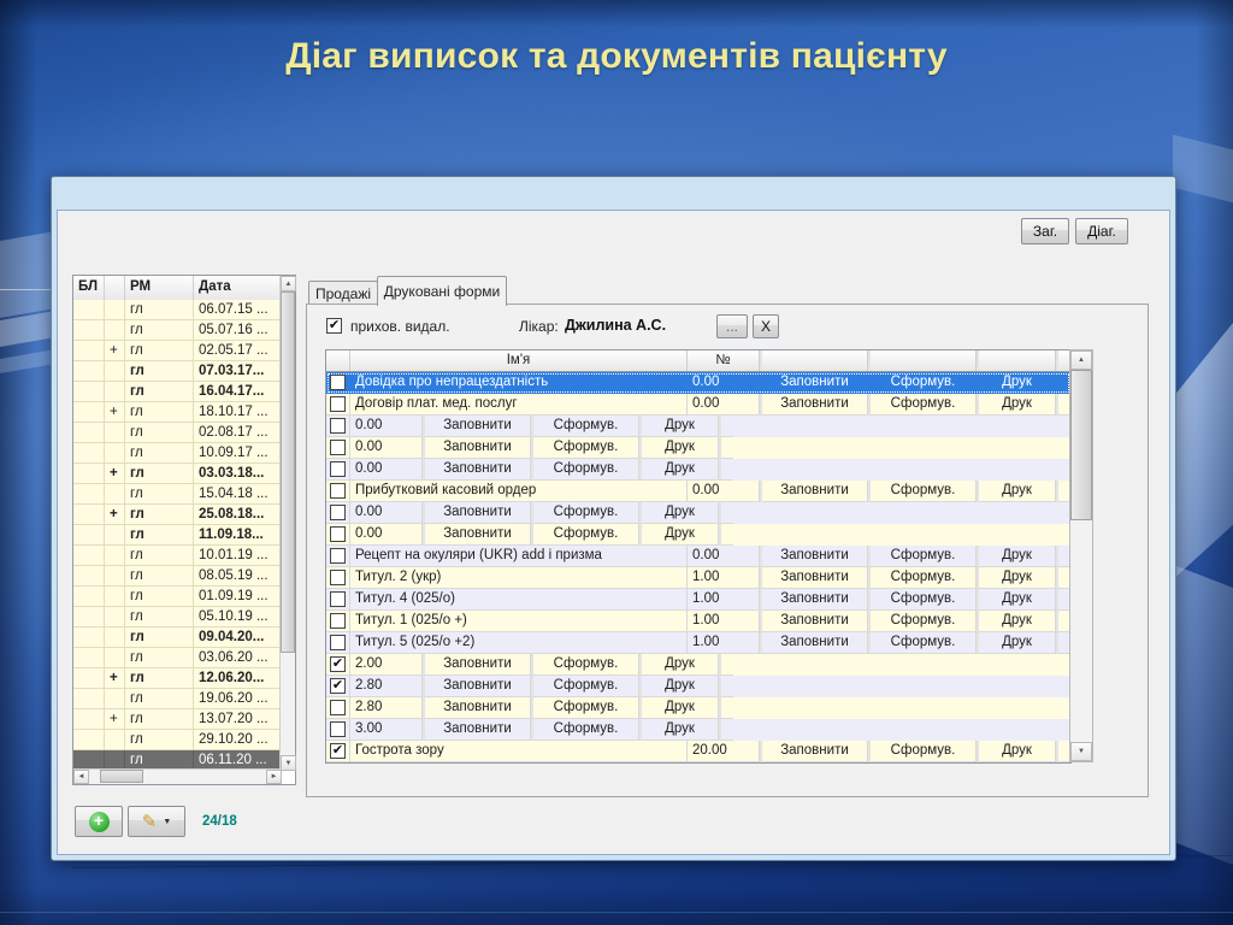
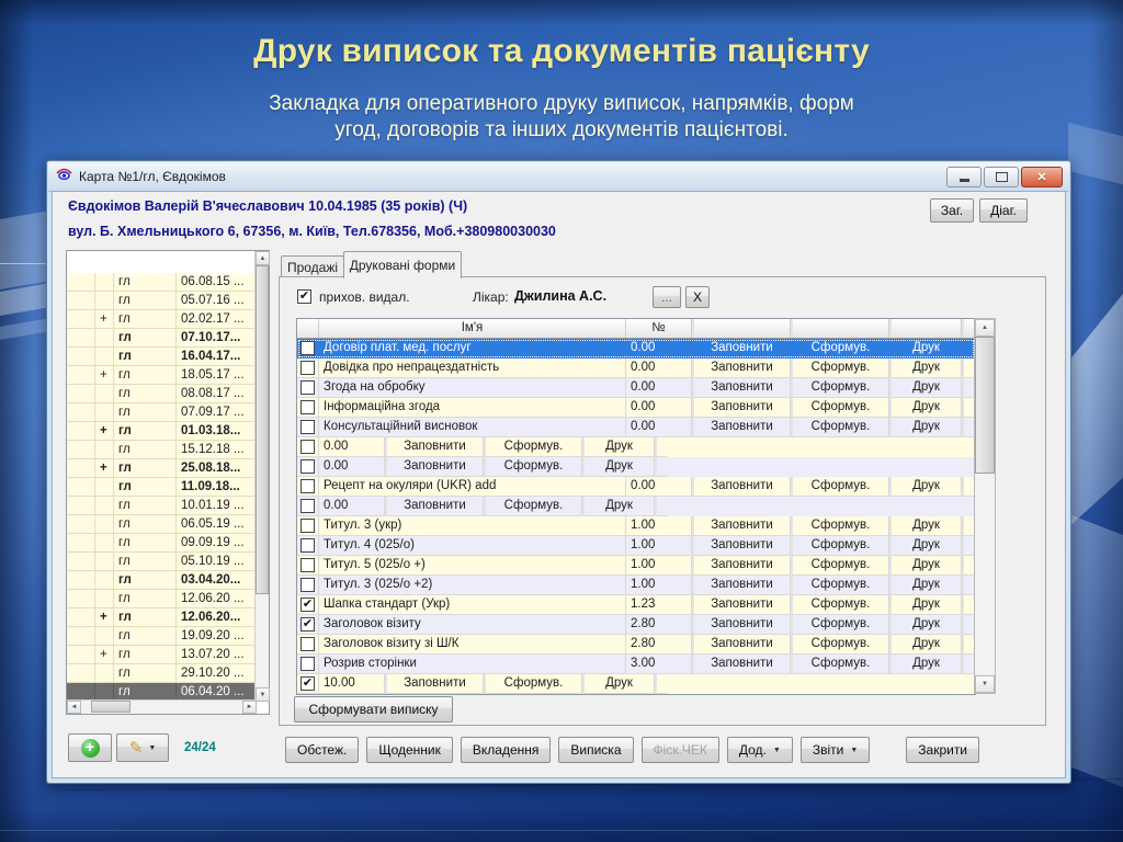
- Діаг виписок та документів пацієнту
+ Друк виписок та документів пацієнту
+ Закладка для оперативного друку виписок, напрямків, форм
+ угод, договорів та інших документів пацієнтові.
+ Карта №1/гл, Євдокімов
+ ✕
+ Євдокімов Валерій В'ячеславович 10.04.1985 (35 років) (Ч)
+ вул. Б. Хмельницького 6, 67356, м. Київ, Тел.678356, Моб.+380980030030
  Заг.
  Діаг.
- БЛ
- РМ
- Дата
  гл
- 06.07.15 ...
+ 06.08.15 ...
  гл
  05.07.16 ...
  +
  гл
- 02.05.17 ...
+ 02.02.17 ...
  гл
- 07.03.17...
+ 07.10.17...
  гл
  16.04.17...
  +
  гл
- 18.10.17 ...
+ 18.05.17 ...
  гл
- 02.08.17 ...
+ 08.08.17 ...
  гл
- 10.09.17 ...
+ 07.09.17 ...
  +
  гл
- 03.03.18...
+ 01.03.18...
  гл
- 15.04.18 ...
+ 15.12.18 ...
  +
  гл
  25.08.18...
  гл
  11.09.18...
  гл
  10.01.19 ...
  гл
- 08.05.19 ...
+ 06.05.19 ...
  гл
- 01.09.19 ...
+ 09.09.19 ...
  гл
  05.10.19 ...
  гл
- 09.04.20...
+ 03.04.20...
  гл
- 03.06.20 ...
+ 12.06.20 ...
  +
  гл
  12.06.20...
  гл
- 19.06.20 ...
+ 19.09.20 ...
  +
  гл
  13.07.20 ...
  гл
  29.10.20 ...
  гл
- 06.11.20 ...
+ 06.04.20 ...
  +
  ✎
- 24/18
+ 24/24
  Продажі
  Друковані форми
  ✔
  прихов. видал.
  Лікар:
  Джилина А.С.
  ...
  X
  Ім'я
  №
- Довідка про непрацездатність
+ Договір плат. мед. послуг
  0.00
  Заповнити
  Сформув.
  Друк
- Договір плат. мед. послуг
+ Довідка про непрацездатність
  0.00
  Заповнити
  Сформув.
  Друк
+ Згода на обробку
  0.00
  Заповнити
  Сформув.
  Друк
+ Інформаційна згода
  0.00
  Заповнити
  Сформув.
  Друк
+ Консультаційний висновок
  0.00
  Заповнити
  Сформув.
  Друк
- Прибутковий касовий ордер
  0.00
  Заповнити
  Сформув.
  Друк
  0.00
  Заповнити
  Сформув.
  Друк
+ Рецепт на окуляри (UKR) add
  0.00
  Заповнити
  Сформув.
  Друк
- Рецепт на окуляри (UKR) add і призма
  0.00
  Заповнити
  Сформув.
  Друк
- Титул. 2 (укр)
+ Титул. 3 (укр)
  1.00
  Заповнити
  Сформув.
  Друк
  Титул. 4 (025/о)
  1.00
  Заповнити
  Сформув.
  Друк
- Титул. 1 (025/о +)
+ Титул. 5 (025/о +)
  1.00
  Заповнити
  Сформув.
  Друк
- Титул. 5 (025/о +2)
+ Титул. 3 (025/о +2)
  1.00
  Заповнити
  Сформув.
  Друк
  ✔
+ Шапка стандарт (Укр)
- 2.00
+ 1.23
  Заповнити
  Сформув.
  Друк
  ✔
+ Заголовок візиту
  2.80
  Заповнити
  Сформув.
  Друк
+ Заголовок візиту зі Ш/К
  2.80
  Заповнити
  Сформув.
  Друк
+ Розрив сторінки
  3.00
  Заповнити
  Сформув.
  Друк
  ✔
- Гострота зору
- 20.00
+ 10.00
  Заповнити
  Сформув.
  Друк
+ Сформувати виписку
+ Обстеж.
+ Щоденник
+ Вкладення
+ Виписка
+ Фіск.ЧЕК
+ Дод.
+ Звіти
+ Закрити
